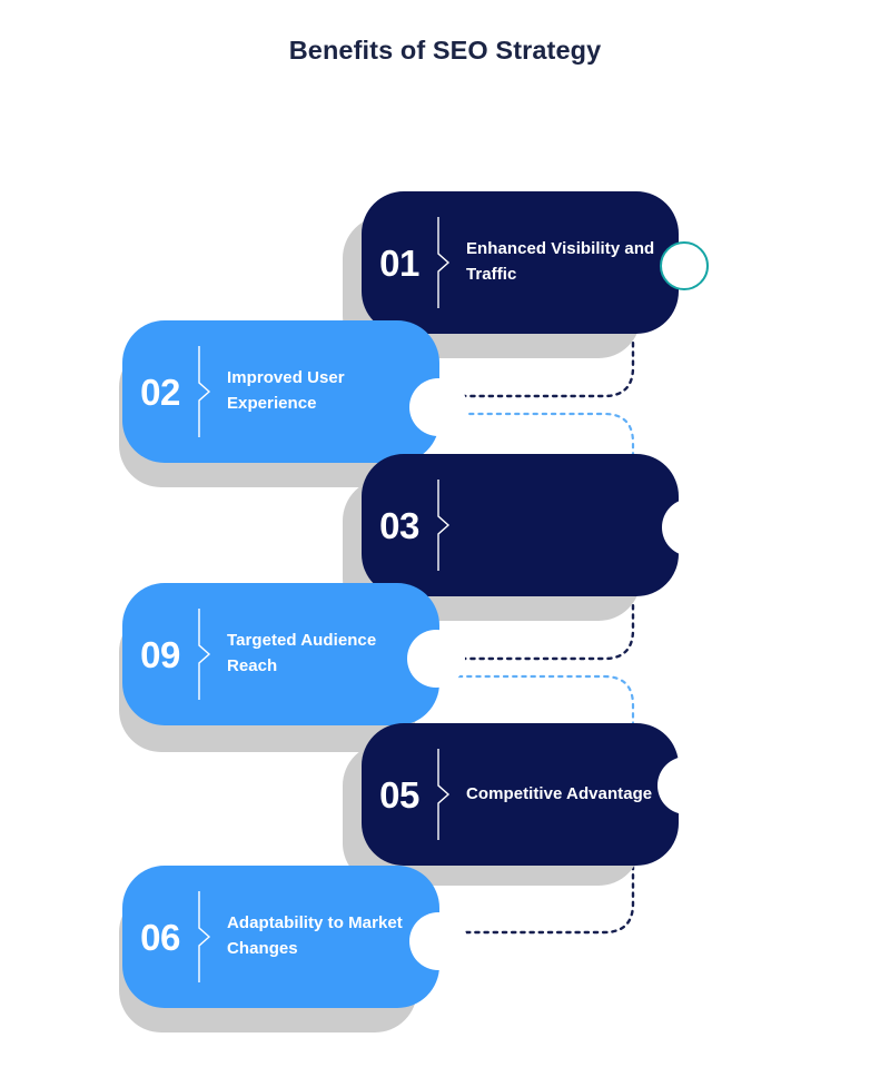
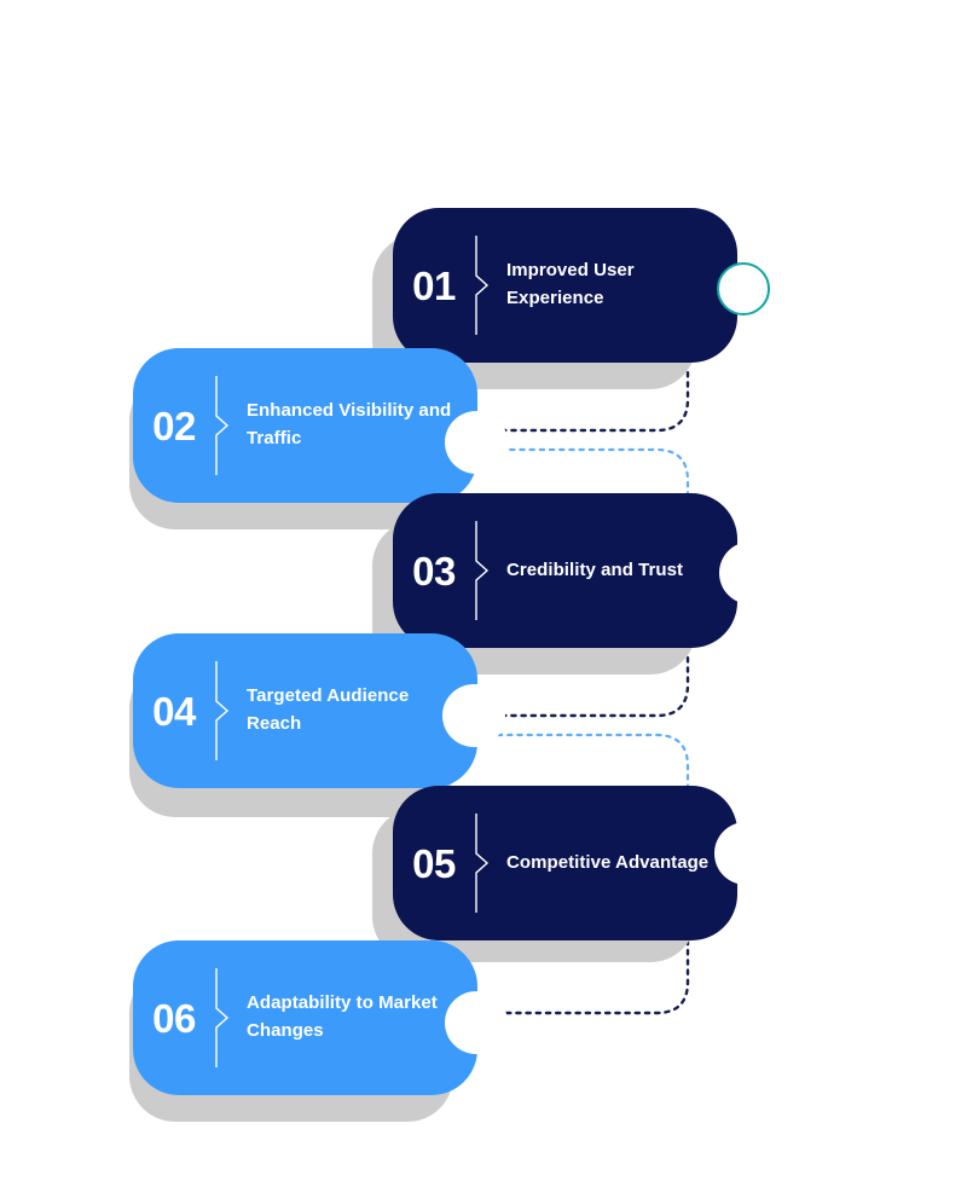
- Benefits of SEO Strategy
  01
- Enhanced Visibility and Traffic
+ Improved User Experience
  02
- Improved User Experience
+ Enhanced Visibility and Traffic
  03
+ Credibility and Trust
- 09
+ 04
  Targeted Audience Reach
  05
  Competitive Advantage
  06
  Adaptability to Market Changes
